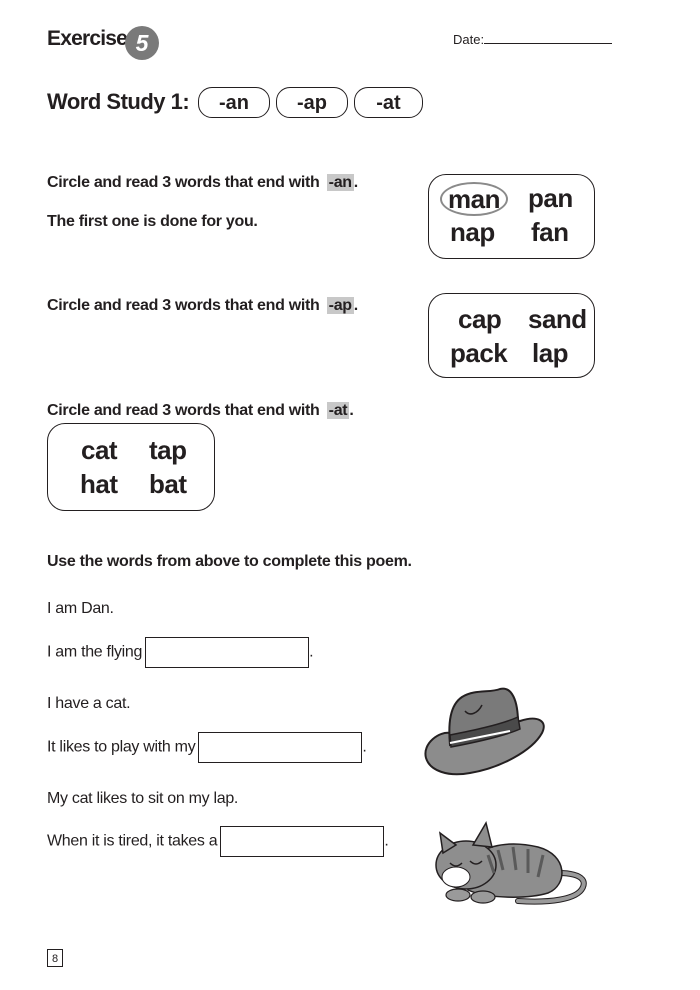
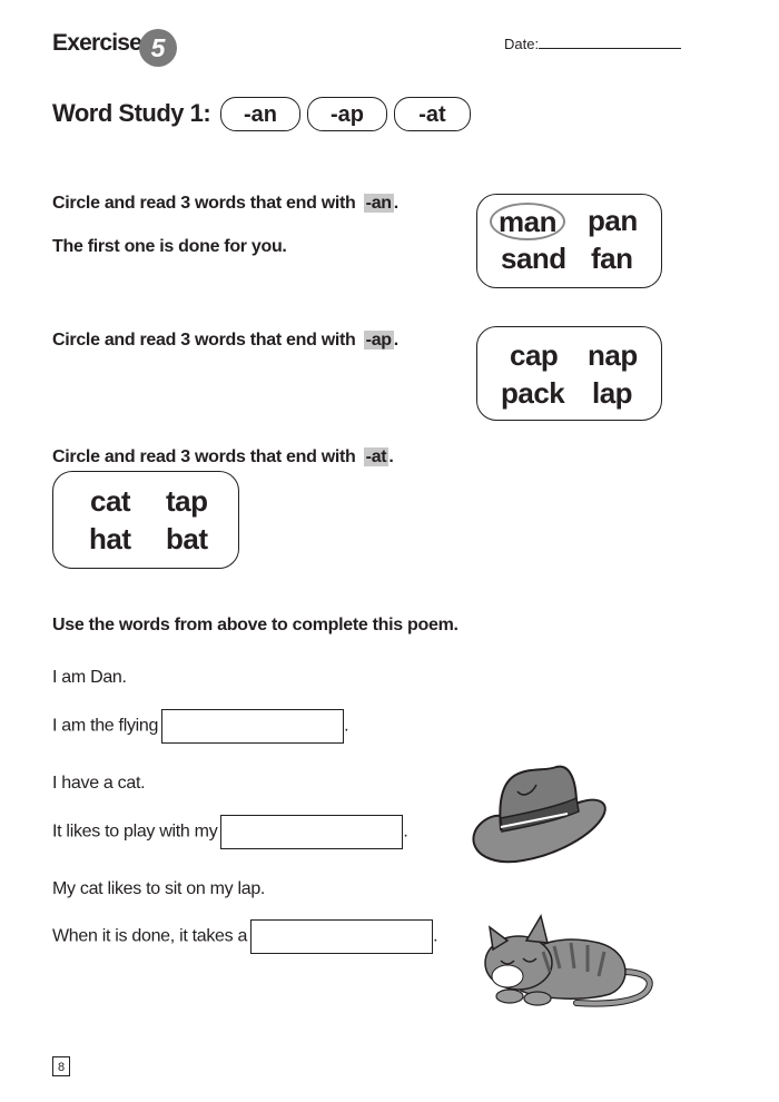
  Exercise
  5
  Date:
  Word Study 1:
  -an
  -ap
  -at
  Circle and read 3 words that end with -an.
  The first one is done for you.
  man
  pan
- nap
+ sand
  fan
  Circle and read 3 words that end with -ap.
  cap
- sand
+ nap
  pack
  lap
  Circle and read 3 words that end with -at.
  cat
  tap
  hat
  bat
  Use the words from above to complete this poem.
  I am Dan.
  I am the flying .
  I have a cat.
  It likes to play with my .
  My cat likes to sit on my lap.
- When it is tired, it takes a .
+ When it is done, it takes a .
  8
